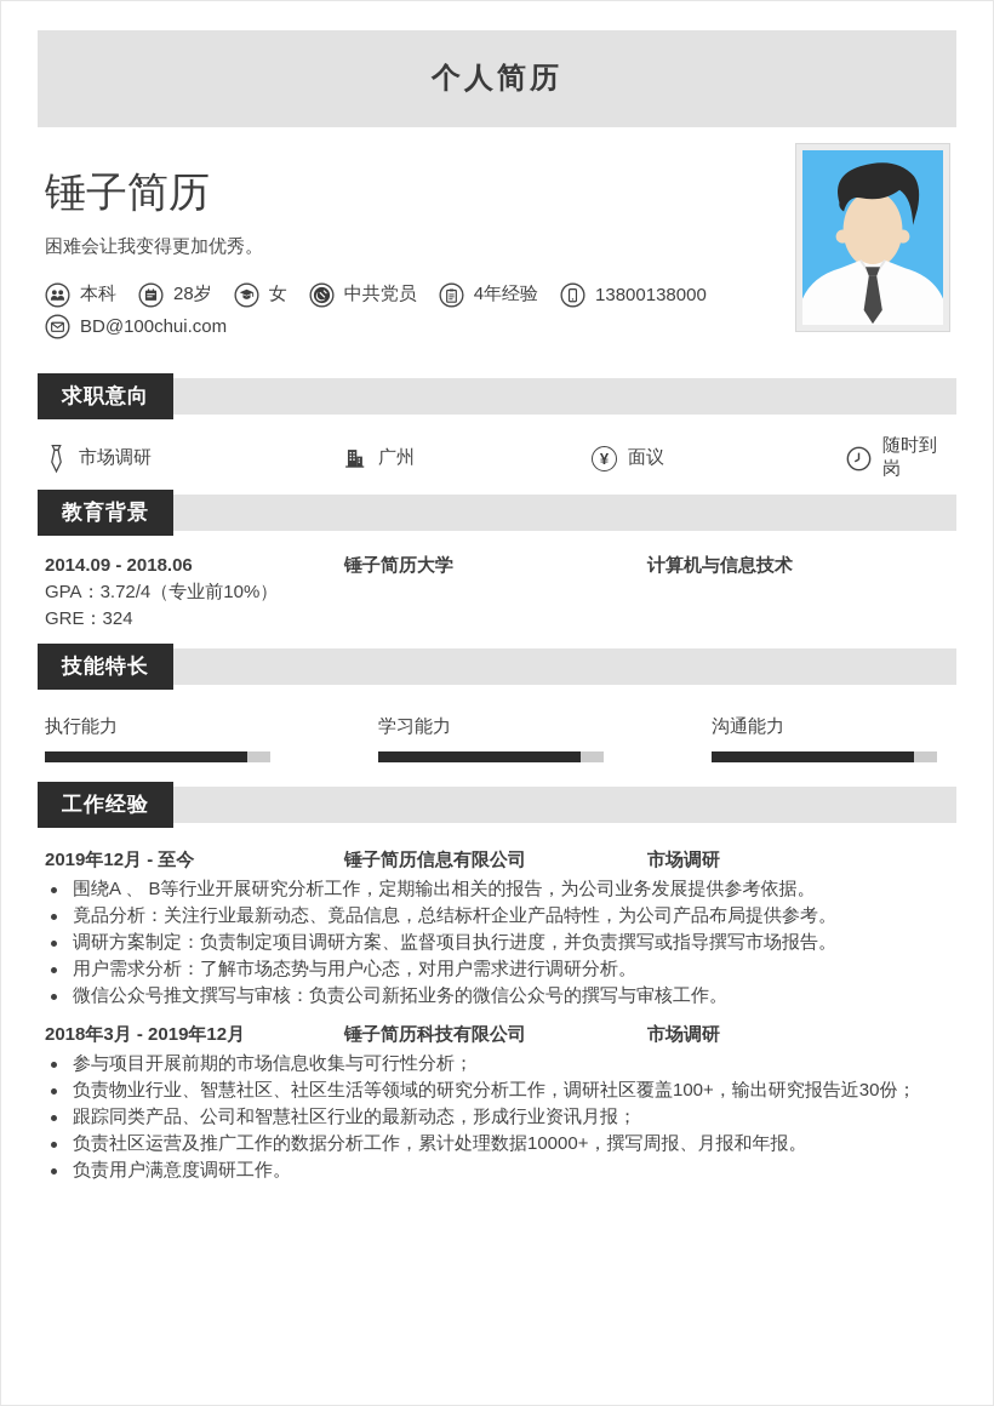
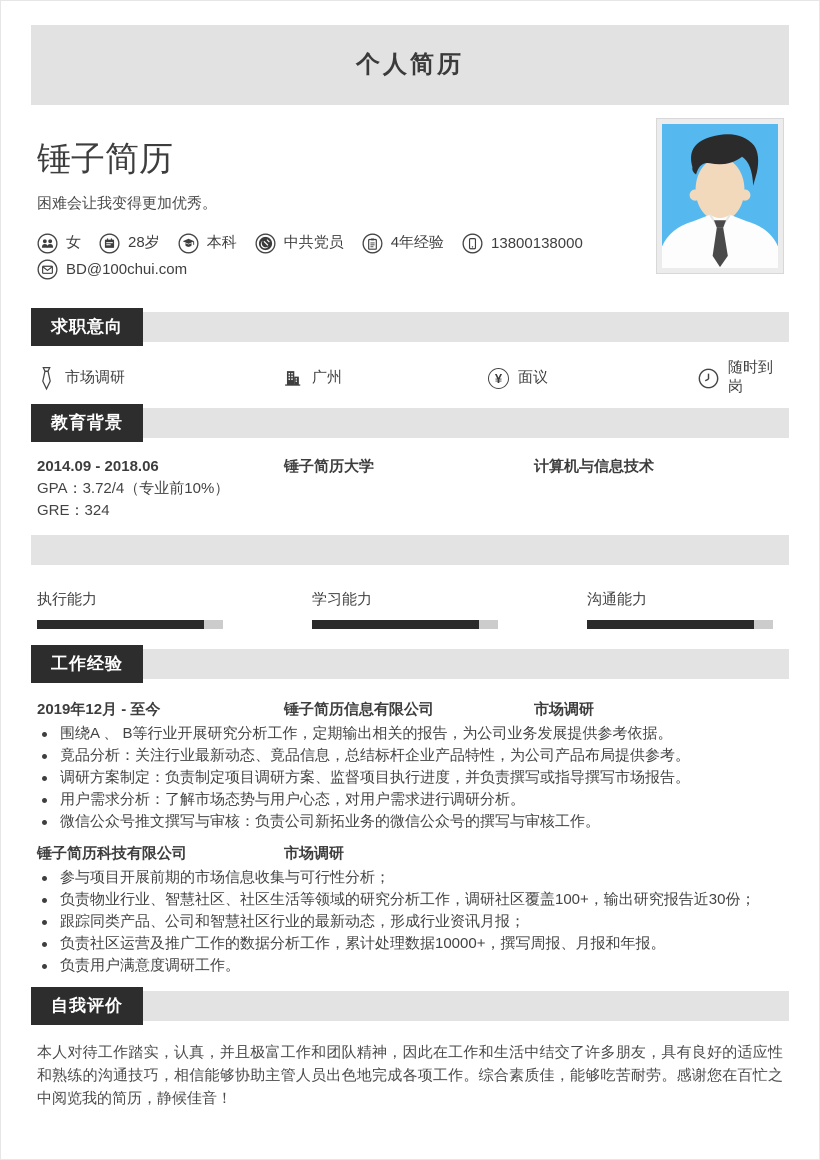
  个人简历
  锤子简历
  困难会让我变得更加优秀。
- 本科
+ 女
  28岁
- 女
+ 本科
  中共党员
  4年经验
  13800138000
  BD@100chui.com
  求职意向
  市场调研
  广州
  ¥
  面议
  随时到岗
  教育背景
  2014.09 - 2018.06
  锤子简历大学
  计算机与信息技术
  GPA：3.72/4（专业前10%）
  GRE：324
- 技能特长
  执行能力
  学习能力
  沟通能力
  工作经验
  2019年12月 - 至今
  锤子简历信息有限公司
  市场调研
  围绕A 、 B等行业开展研究分析工作，定期输出相关的报告，为公司业务发展提供参考依据。
  竟品分析：关注行业最新动态、竟品信息，总结标杆企业产品特性，为公司产品布局提供参考。
  调研方案制定：负责制定项目调研方案、监督项目执行进度，并负责撰写或指导撰写市场报告。
  用户需求分析：了解市场态势与用户心态，对用户需求进行调研分析。
  微信公众号推文撰写与审核：负责公司新拓业务的微信公众号的撰写与审核工作。
- 2018年3月 - 2019年12月
  锤子简历科技有限公司
  市场调研
  参与项目开展前期的市场信息收集与可行性分析；
  负责物业行业、智慧社区、社区生活等领域的研究分析工作，调研社区覆盖100+，输出研究报告近30份；
  跟踪同类产品、公司和智慧社区行业的最新动态，形成行业资讯月报；
  负责社区运营及推广工作的数据分析工作，累计处理数据10000+，撰写周报、月报和年报。
  负责用户满意度调研工作。
+ 自我评价
+ 本人对待工作踏实，认真，并且极富工作和团队精神，因此在工作和生活中结交了许多朋友，具有良好的适应性和熟练的沟通技巧，相信能够协助主管人员出色地完成各项工作。综合素质佳，能够吃苦耐劳。感谢您在百忙之中阅览我的简历，静候佳音！
